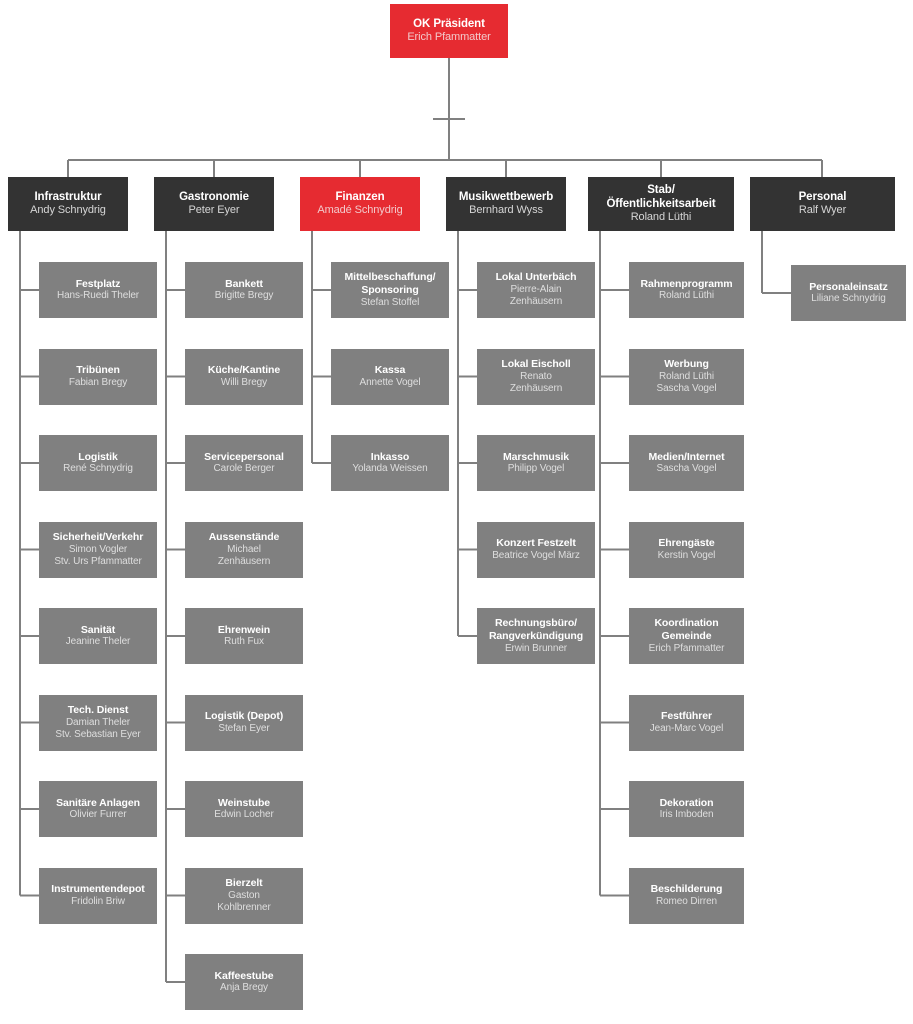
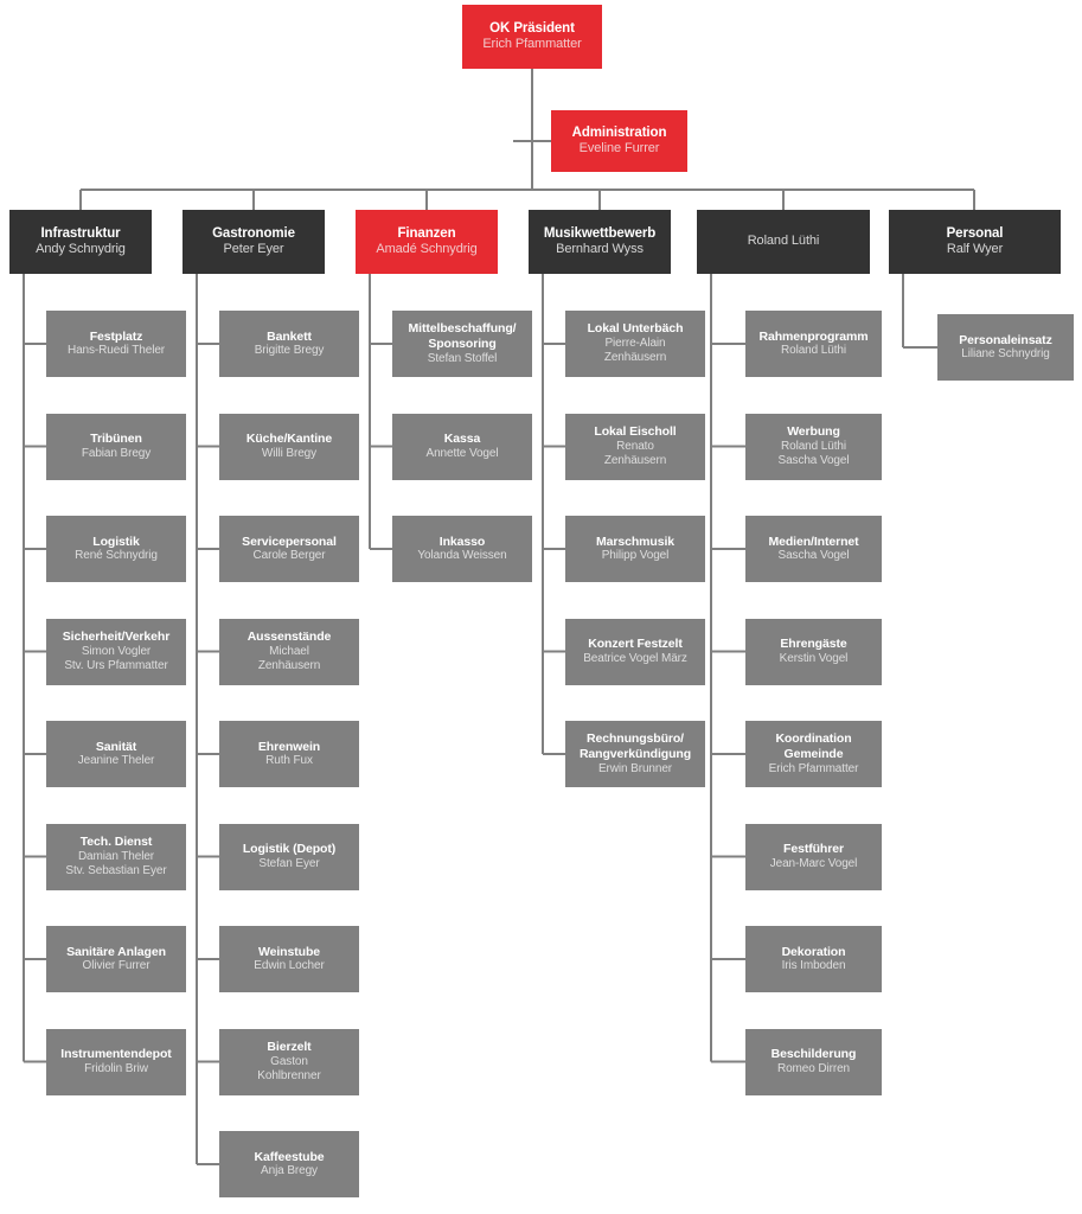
  OK Präsident
  Erich Pfammatter
+ Administration
+ Eveline Furrer
  Infrastruktur
  Andy Schnydrig
  Festplatz
  Hans-Ruedi Theler
  Tribünen
  Fabian Bregy
  Logistik
  René Schnydrig
  Sicherheit/Verkehr
  Simon Vogler
  Stv. Urs Pfammatter
  Sanität
  Jeanine Theler
  Tech. Dienst
  Damian Theler
  Stv. Sebastian Eyer
  Sanitäre Anlagen
  Olivier Furrer
  Instrumentendepot
  Fridolin Briw
  Gastronomie
  Peter Eyer
  Bankett
  Brigitte Bregy
  Küche/Kantine
  Willi Bregy
  Servicepersonal
  Carole Berger
  Aussenstände
  Michael
  Zenhäusern
  Ehrenwein
  Ruth Fux
  Logistik (Depot)
  Stefan Eyer
  Weinstube
  Edwin Locher
  Bierzelt
  Gaston
  Kohlbrenner
  Kaffeestube
  Anja Bregy
  Finanzen
  Amadé Schnydrig
  Mittelbeschaffung/
  Sponsoring
  Stefan Stoffel
  Kassa
  Annette Vogel
  Inkasso
  Yolanda Weissen
  Musikwettbewerb
  Bernhard Wyss
  Lokal Unterbäch
  Pierre-Alain
  Zenhäusern
  Lokal Eischoll
  Renato
  Zenhäusern
  Marschmusik
  Philipp Vogel
  Konzert Festzelt
  Beatrice Vogel März
  Rechnungsbüro/
  Rangverkündigung
  Erwin Brunner
- Stab/Öffentlichkeitsarbeit
  Roland Lüthi
  Rahmenprogramm
  Roland Lüthi
  Werbung
  Roland Lüthi
  Sascha Vogel
  Medien/Internet
  Sascha Vogel
  Ehrengäste
  Kerstin Vogel
  Koordination Gemeinde
  Erich Pfammatter
  Festführer
  Jean-Marc Vogel
  Dekoration
  Iris Imboden
  Beschilderung
  Romeo Dirren
  Personal
  Ralf Wyer
  Personaleinsatz
  Liliane Schnydrig
